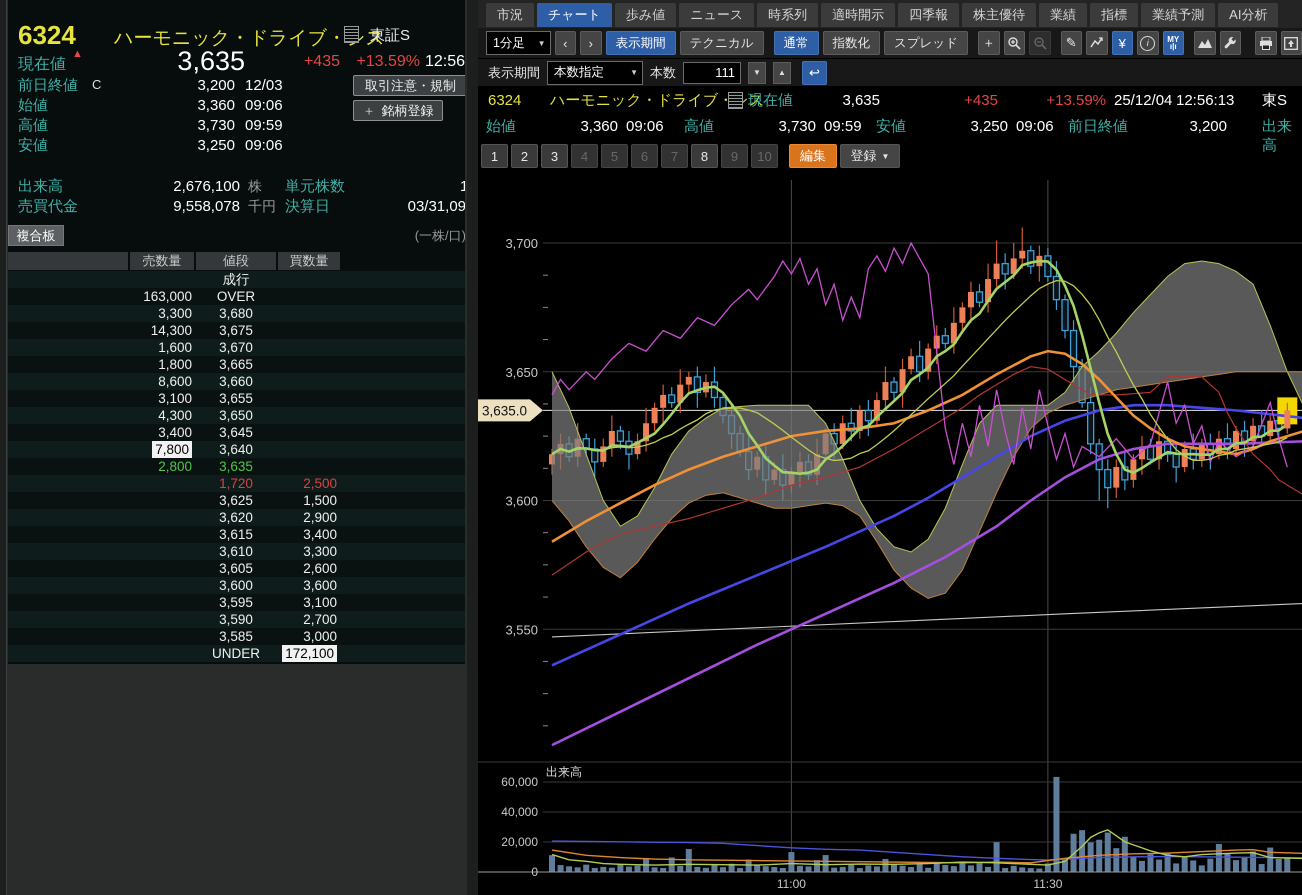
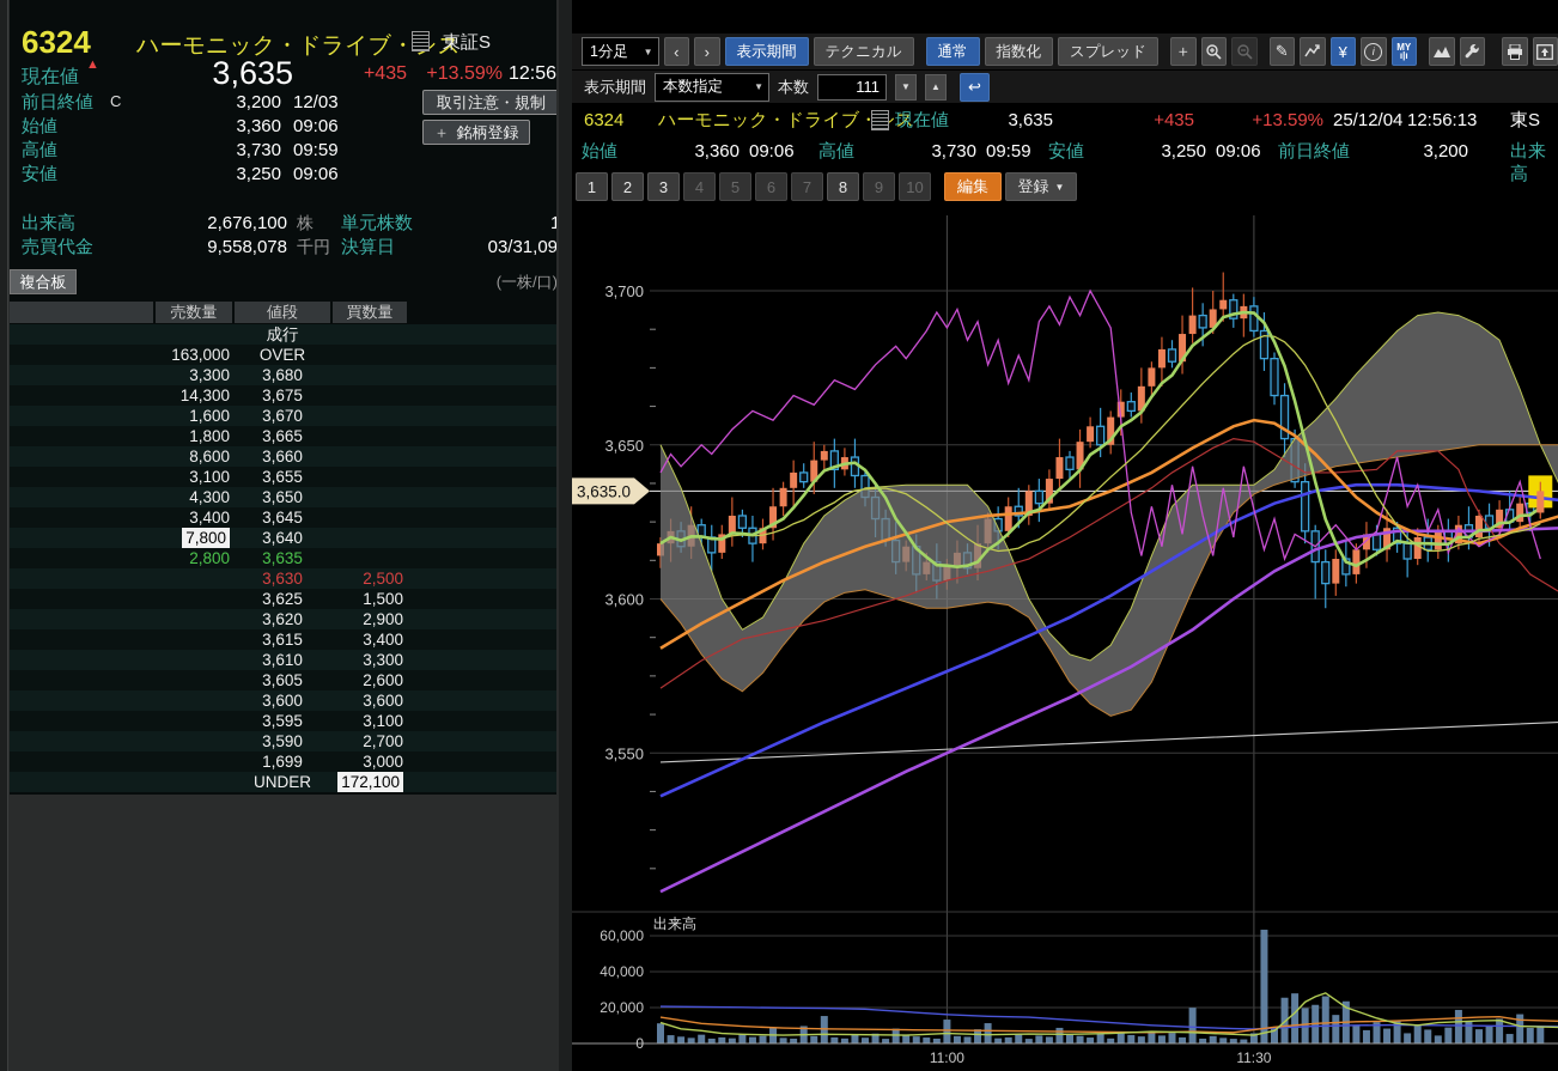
  6324
  ハーモニック・ドライブ・ス
  東証S
  現在値
  ▲
  3,635
  +435
  +13.59%
  12:56
  前日終値
  C
  3,200
  12/03
  始値
  3,360
  09:06
  高値
  3,730
  09:59
  安値
  3,250
  09:06
  取引注意・規制
  ＋
  銘柄登録
  出来高
  2,676,100
  株
  単元株数
  1
  売買代金
  9,558,078
  千円
  決算日
  03/31,09
  複合板
  (一株/口)
  売数量
  値段
  買数量
  成行
  163,000
  OVER
  3,300
  3,680
  14,300
  3,675
  1,600
  3,670
  1,800
  3,665
  8,600
  3,660
  3,100
  3,655
  4,300
  3,650
  3,400
  3,645
  7,800
  3,640
  2,800
  3,635
- 1,720
+ 3,630
  2,500
  3,625
  1,500
  3,620
  2,900
  3,615
  3,400
  3,610
  3,300
  3,605
  2,600
  3,600
  3,600
  3,595
  3,100
  3,590
  2,700
- 3,585
+ 1,699
  3,000
  UNDER
  172,100
- 市況
- チャート
- 歩み値
- ニュース
- 時系列
- 適時開示
- 四季報
- 株主優待
- 業績
- 指標
- 業績予測
- AI分析
  1分足
  ▼
  ‹
  ›
  表示期間
  テクニカル
  通常
  指数化
  スプレッド
  ＋
  ✎
  ¥
  i
  MY
  ı|ı
  表示期間
  本数指定
  ▼
  本数
  111
  ▼
  ▲
  ↩
  6324
  ハーモニック・ドライブ・ス
  現在値
  3,635
  +435
  +13.59%
  25/12/04
  12:56:13
  東S
  始値
  3,360
  09:06
  高値
  3,730
  09:59
  安値
  3,250
  09:06
  前日終値
  3,200
  出来高
  1
  2
  3
  4
  5
  6
  7
  8
  9
  10
  編集
  登録
  ▼
  3,700
  3,650
  3,600
  3,550
  60,000
  40,000
  20,000
  0
  出来高
  11:00
  11:30
  3,635.0
